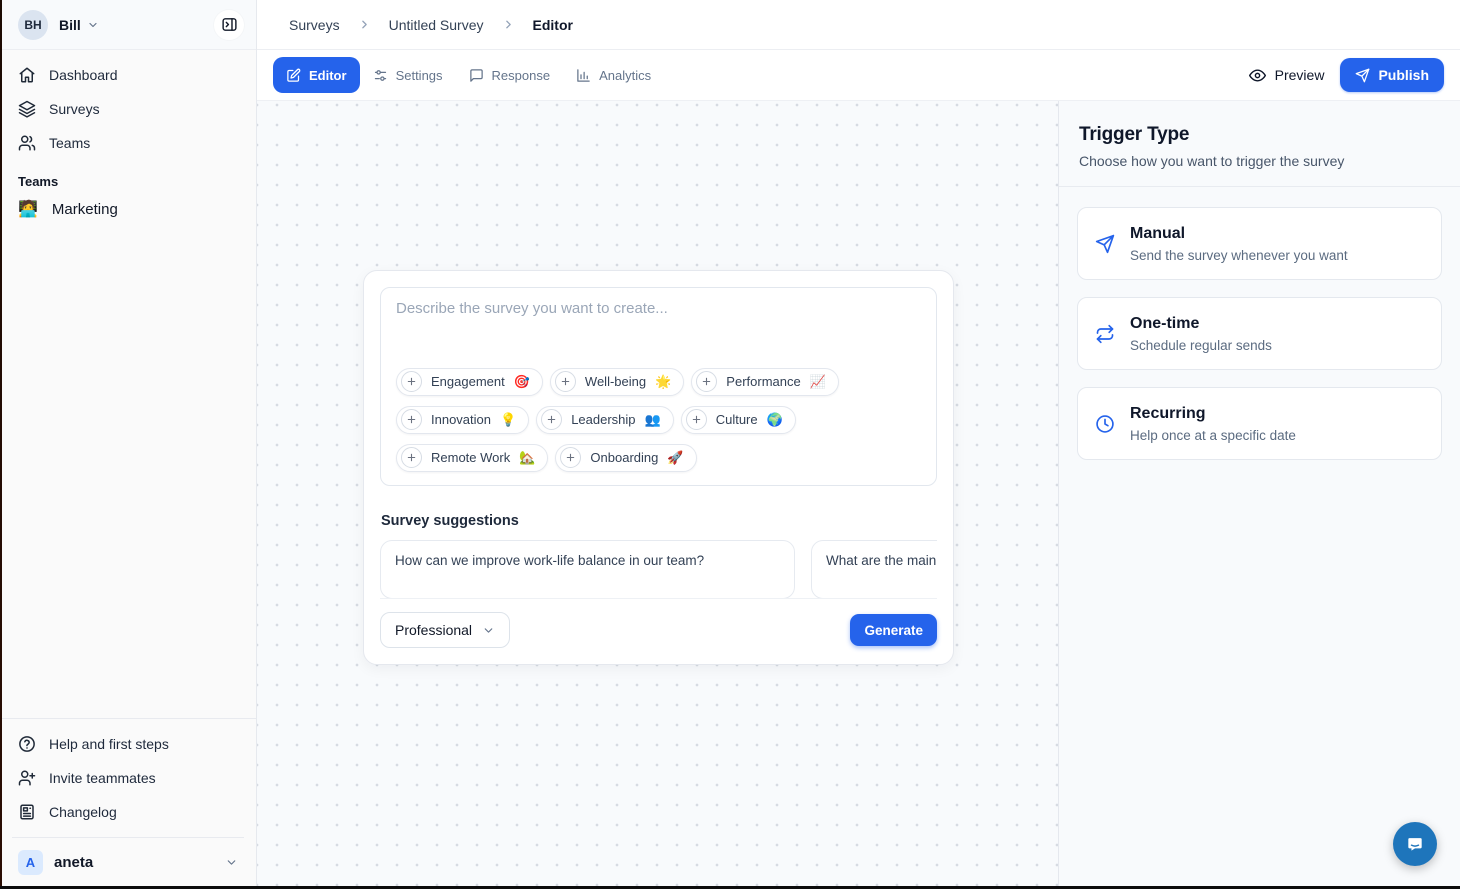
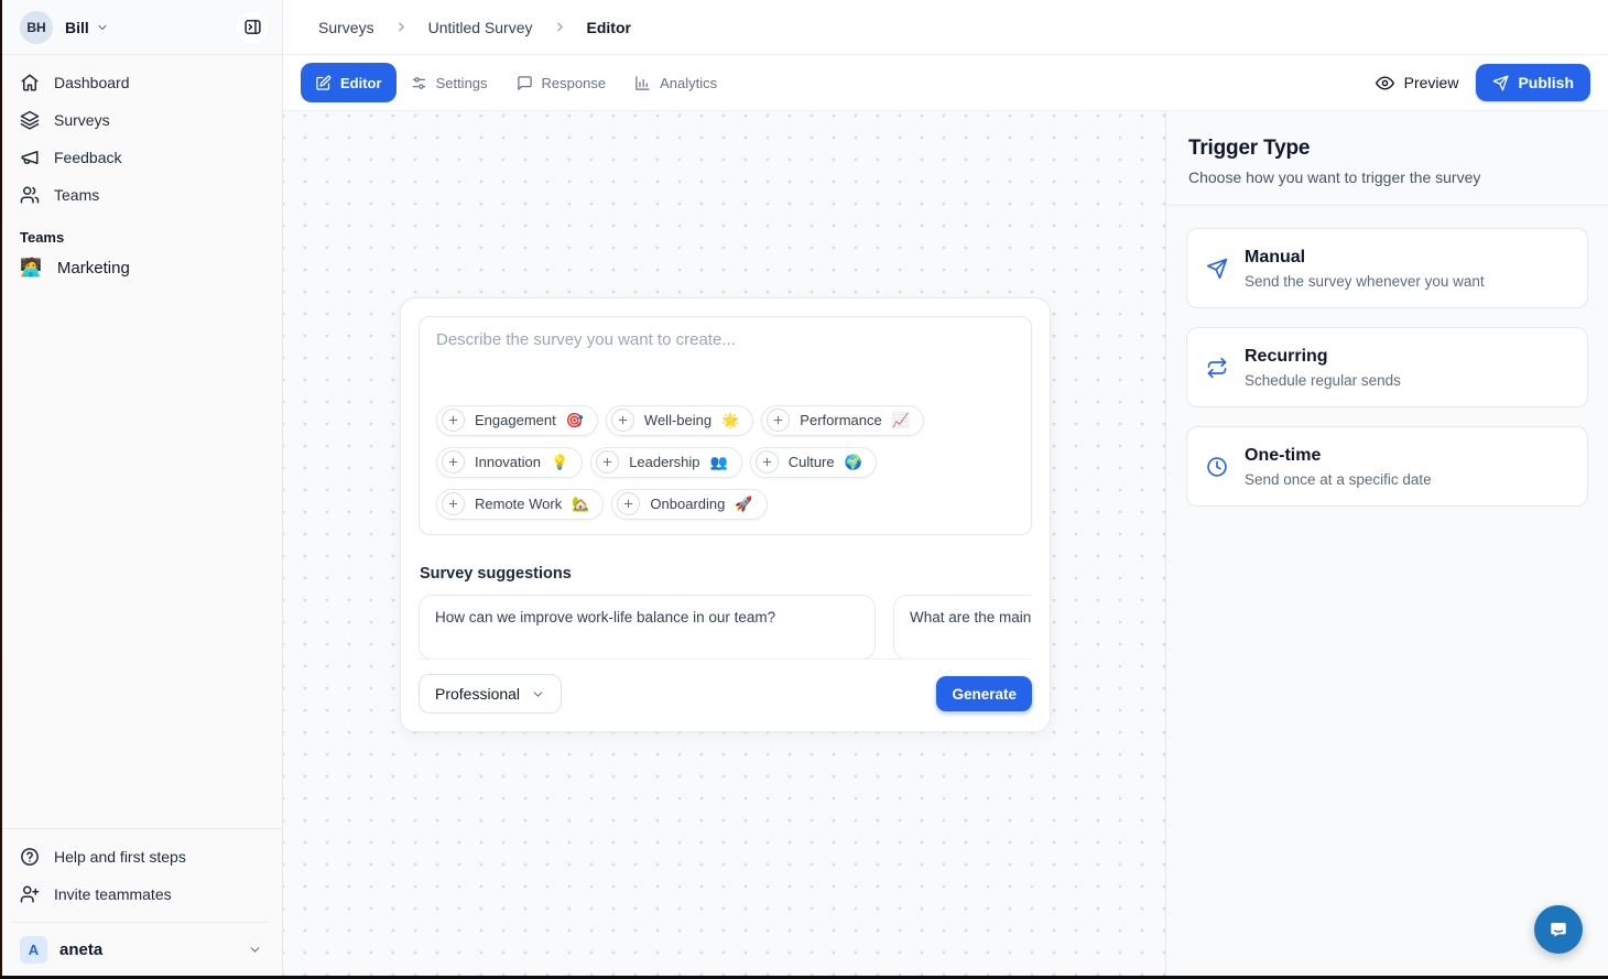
  BH
  Bill
  Dashboard
  Surveys
+ Feedback
  Teams
  Teams
  🧑‍💻
  Marketing
  Help and first steps
  Invite teammates
- Changelog
  A
  aneta
  Surveys
  Untitled Survey
  Editor
  Editor
  Settings
  Response
  Analytics
  Preview
  Publish
  Describe the survey you want to create...
  Engagement
  🎯
  Well-being
  🌟
  Performance
  📈
  Innovation
  💡
  Leadership
  👥
  Culture
  🌍
  Remote Work
  🏡
  Onboarding
  🚀
  Survey suggestions
  How can we improve work-life balance in our team?
  What are the main
  Professional
  Generate
  Trigger Type
  Choose how you want to trigger the survey
  Manual
  Send the survey whenever you want
- One-time
+ Recurring
  Schedule regular sends
- Recurring
+ One-time
- Help once at a specific date
+ Send once at a specific date
